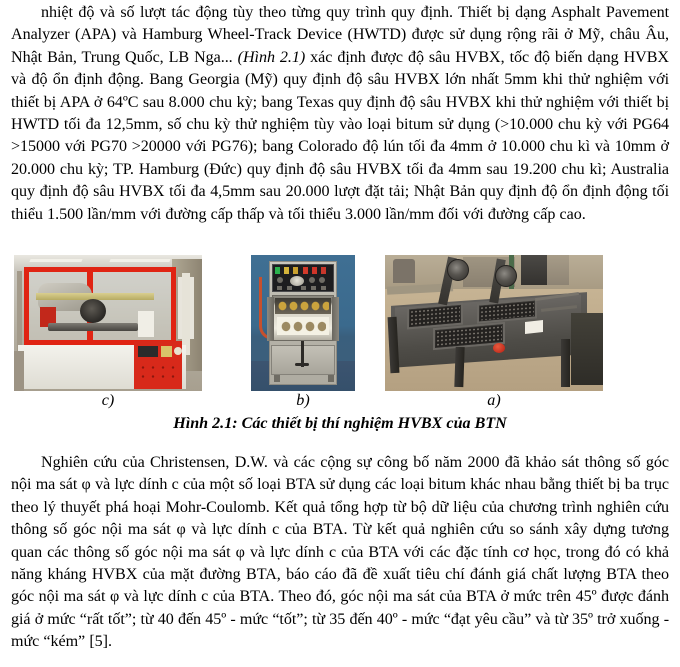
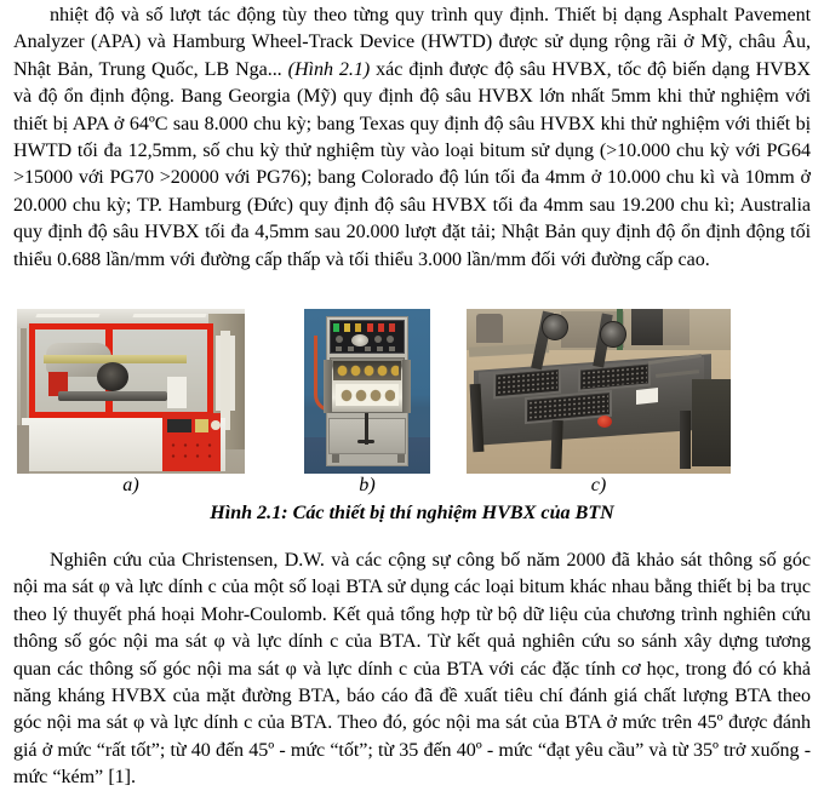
- nhiệt độ và số lượt tác động tùy theo từng quy trình quy định. Thiết bị dạng Asphalt Pavement Analyzer (APA) và Hamburg Wheel-Track Device (HWTD) được sử dụng rộng rãi ở Mỹ, châu Âu, Nhật Bản, Trung Quốc, LB Nga... (Hình 2.1) xác định được độ sâu HVBX, tốc độ biến dạng HVBX và độ ổn định động. Bang Georgia (Mỹ) quy định độ sâu HVBX lớn nhất 5mm khi thử nghiệm với thiết bị APA ở 64ºC sau 8.000 chu kỳ; bang Texas quy định độ sâu HVBX khi thử nghiệm với thiết bị HWTD tối đa 12,5mm, số chu kỳ thử nghiệm tùy vào loại bitum sử dụng (>10.000 chu kỳ với PG64 >15000 với PG70 >20000 với PG76); bang Colorado độ lún tối đa 4mm ở 10.000 chu kì và 10mm ở 20.000 chu kỳ; TP. Hamburg (Đức) quy định độ sâu HVBX tối đa 4mm sau 19.200 chu kì; Australia quy định độ sâu HVBX tối đa 4,5mm sau 20.000 lượt đặt tải; Nhật Bản quy định độ ổn định động tối thiểu 1.500 lần/mm với đường cấp thấp và tối thiểu 3.000 lần/mm đối với đường cấp cao.
+ nhiệt độ và số lượt tác động tùy theo từng quy trình quy định. Thiết bị dạng Asphalt Pavement Analyzer (APA) và Hamburg Wheel-Track Device (HWTD) được sử dụng rộng rãi ở Mỹ, châu Âu, Nhật Bản, Trung Quốc, LB Nga... (Hình 2.1) xác định được độ sâu HVBX, tốc độ biến dạng HVBX và độ ổn định động. Bang Georgia (Mỹ) quy định độ sâu HVBX lớn nhất 5mm khi thử nghiệm với thiết bị APA ở 64ºC sau 8.000 chu kỳ; bang Texas quy định độ sâu HVBX khi thử nghiệm với thiết bị HWTD tối đa 12,5mm, số chu kỳ thử nghiệm tùy vào loại bitum sử dụng (>10.000 chu kỳ với PG64 >15000 với PG70 >20000 với PG76); bang Colorado độ lún tối đa 4mm ở 10.000 chu kì và 10mm ở 20.000 chu kỳ; TP. Hamburg (Đức) quy định độ sâu HVBX tối đa 4mm sau 19.200 chu kì; Australia quy định độ sâu HVBX tối đa 4,5mm sau 20.000 lượt đặt tải; Nhật Bản quy định độ ổn định động tối thiểu 0.688 lần/mm với đường cấp thấp và tối thiểu 3.000 lần/mm đối với đường cấp cao.
- c)
+ a)
  b)
- a)
+ c)
  Hình 2.1: Các thiết bị thí nghiệm HVBX của BTN
- Nghiên cứu của Christensen, D.W. và các cộng sự công bố năm 2000 đã khảo sát thông số góc nội ma sát φ và lực dính c của một số loại BTA sử dụng các loại bitum khác nhau bằng thiết bị ba trục theo lý thuyết phá hoại Mohr-Coulomb. Kết quả tổng hợp từ bộ dữ liệu của chương trình nghiên cứu thông số góc nội ma sát φ và lực dính c của BTA. Từ kết quả nghiên cứu so sánh xây dựng tương quan các thông số góc nội ma sát φ và lực dính c của BTA với các đặc tính cơ học, trong đó có khả năng kháng HVBX của mặt đường BTA, báo cáo đã đề xuất tiêu chí đánh giá chất lượng BTA theo góc nội ma sát φ và lực dính c của BTA. Theo đó, góc nội ma sát của BTA ở mức trên 45º được đánh giá ở mức “rất tốt”; từ 40 đến 45º - mức “tốt”; từ 35 đến 40º - mức “đạt yêu cầu” và từ 35º trở xuống - mức “kém” [5].
+ Nghiên cứu của Christensen, D.W. và các cộng sự công bố năm 2000 đã khảo sát thông số góc nội ma sát φ và lực dính c của một số loại BTA sử dụng các loại bitum khác nhau bằng thiết bị ba trục theo lý thuyết phá hoại Mohr-Coulomb. Kết quả tổng hợp từ bộ dữ liệu của chương trình nghiên cứu thông số góc nội ma sát φ và lực dính c của BTA. Từ kết quả nghiên cứu so sánh xây dựng tương quan các thông số góc nội ma sát φ và lực dính c của BTA với các đặc tính cơ học, trong đó có khả năng kháng HVBX của mặt đường BTA, báo cáo đã đề xuất tiêu chí đánh giá chất lượng BTA theo góc nội ma sát φ và lực dính c của BTA. Theo đó, góc nội ma sát của BTA ở mức trên 45º được đánh giá ở mức “rất tốt”; từ 40 đến 45º - mức “tốt”; từ 35 đến 40º - mức “đạt yêu cầu” và từ 35º trở xuống - mức “kém” [1].
